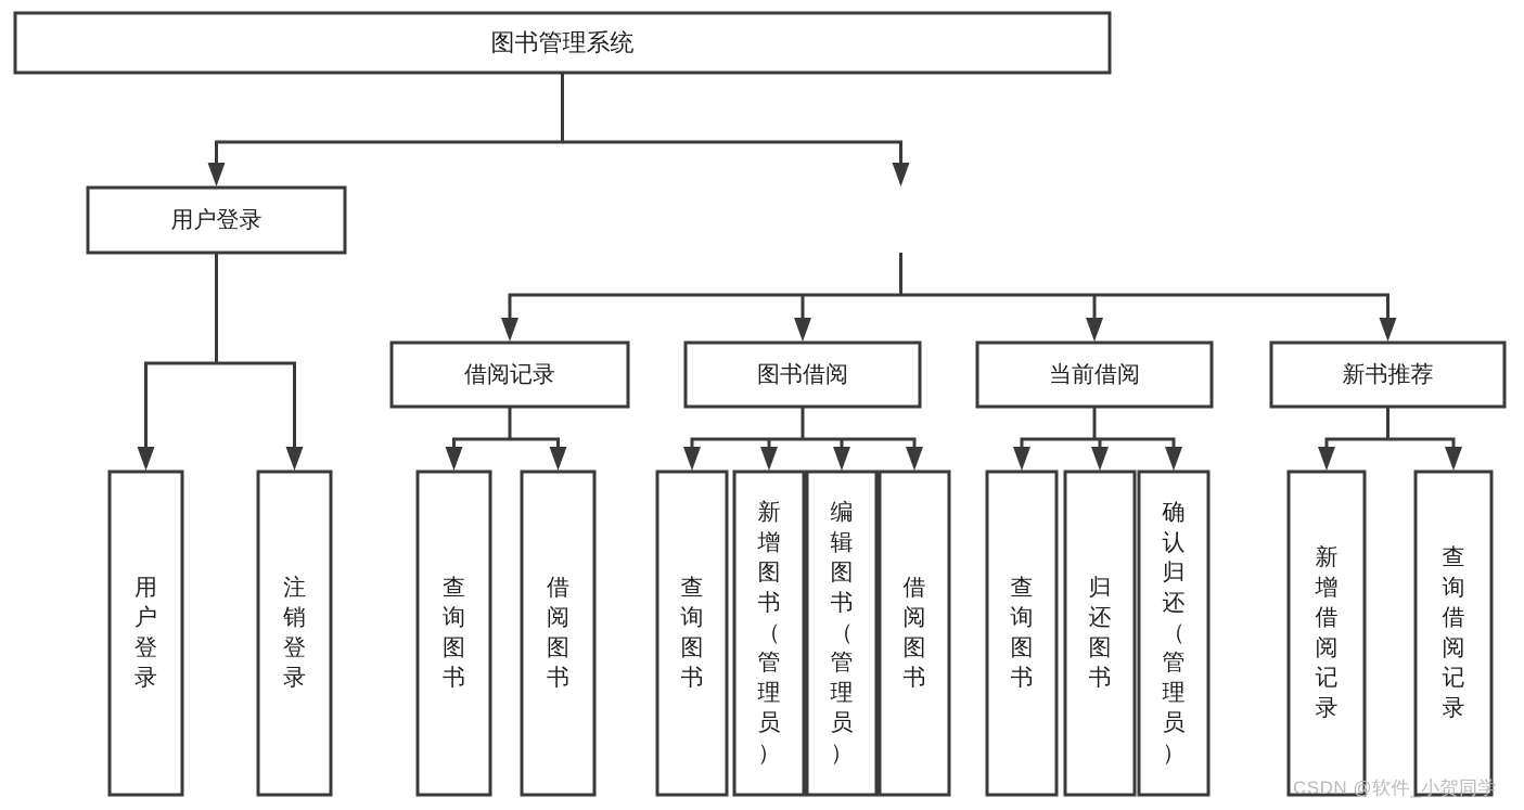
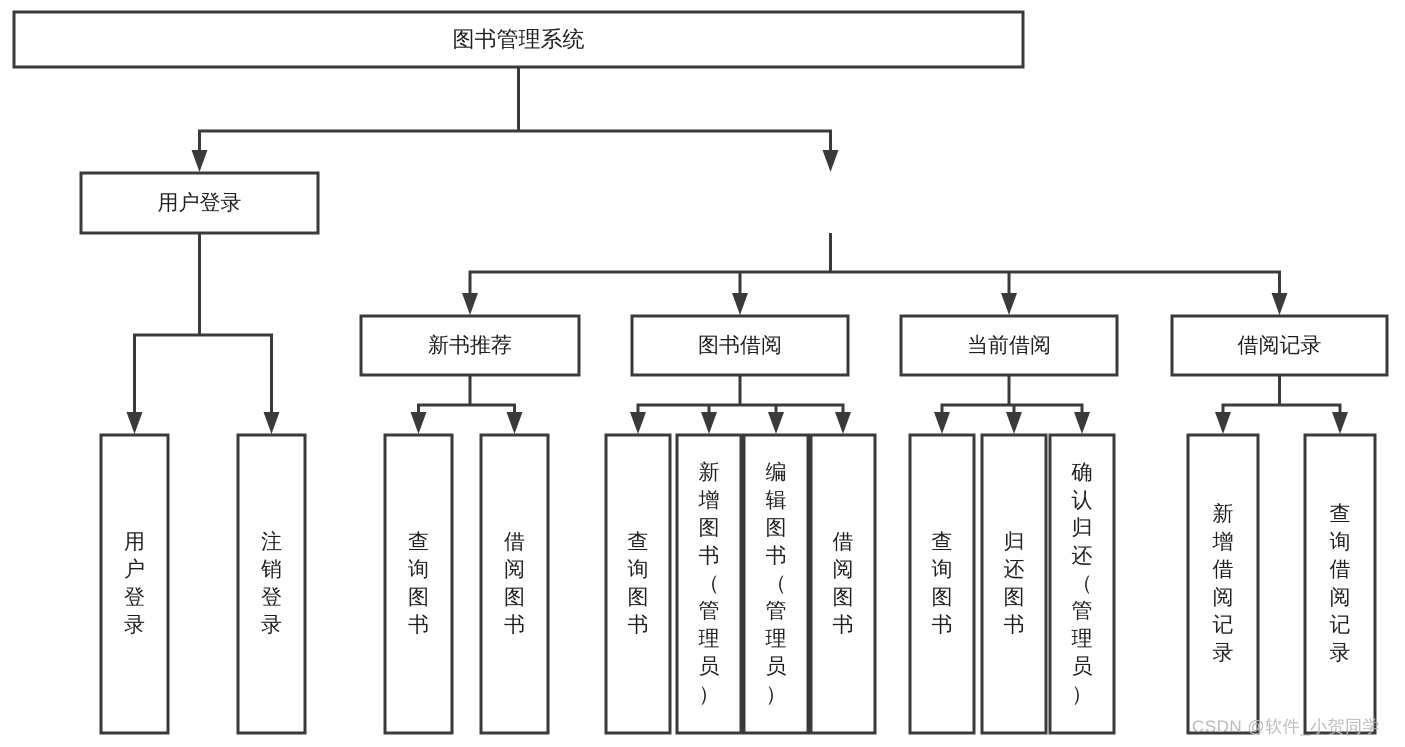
  图书管理系统
  用户登录
- 借阅记录
+ 新书推荐
  图书借阅
  当前借阅
- 新书推荐
+ 借阅记录
  用户登录
  注销登录
  查询图书
  借阅图书
  查询图书
  新增图书（管理员）
  编辑图书（管理员）
  借阅图书
  查询图书
  归还图书
  确认归还（管理员）
  新增借阅记录
  查询借阅记录
  CSDN @软件_小贺同学
